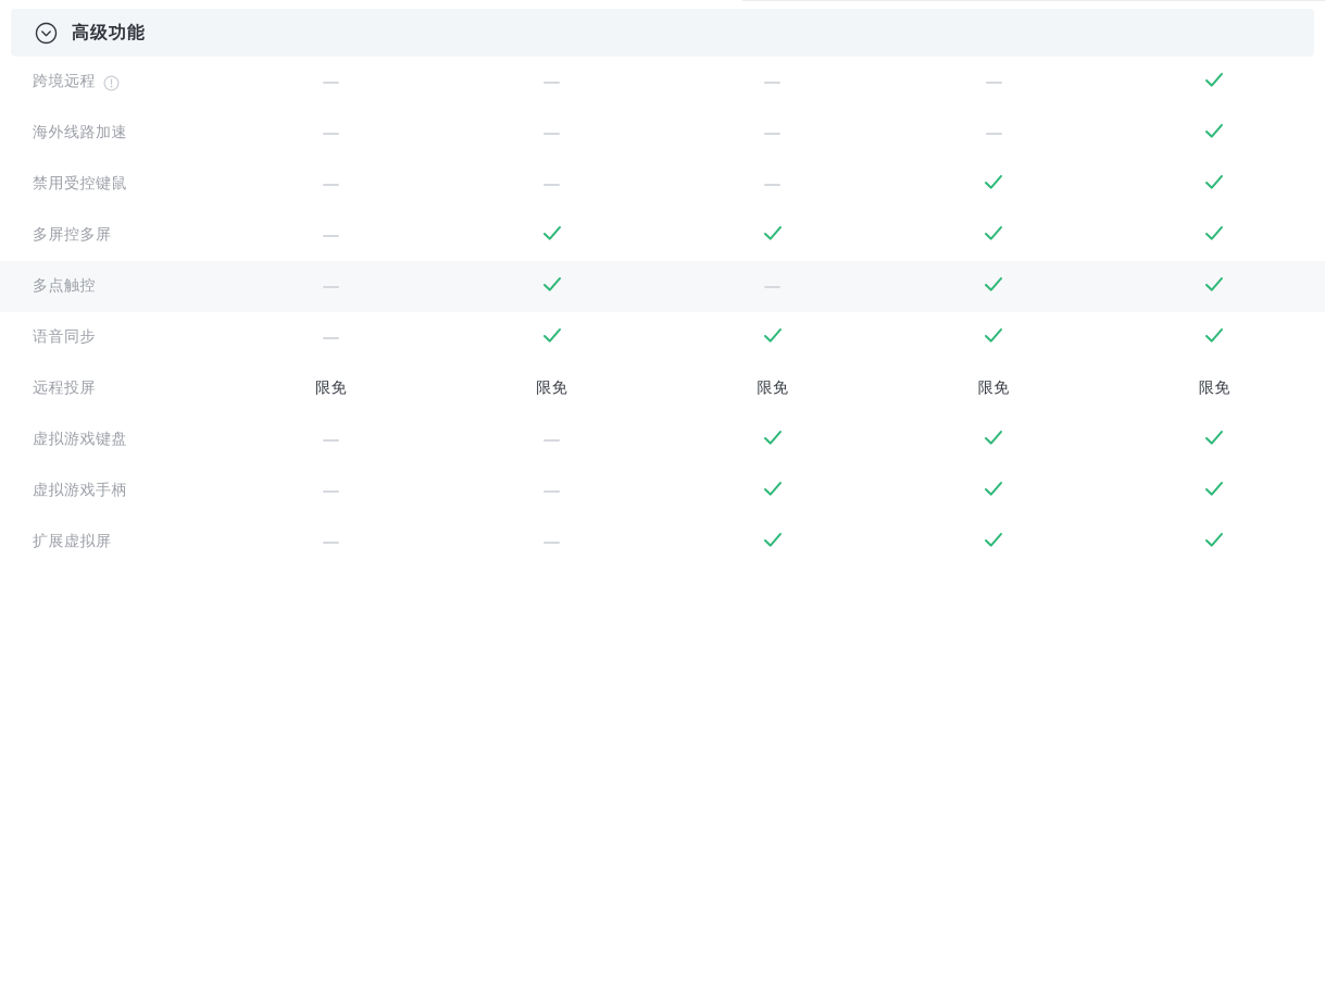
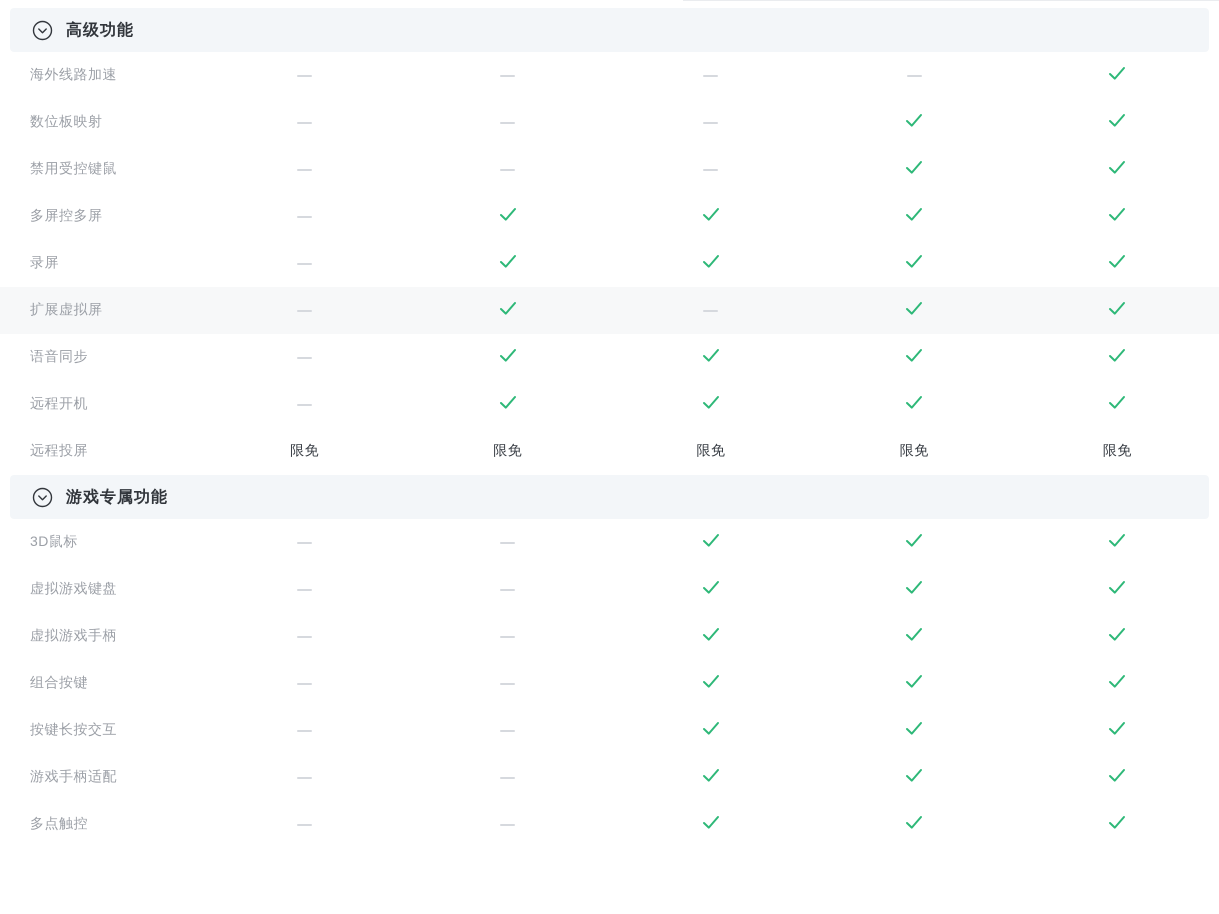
  高级功能
- 跨境远程
  海外线路加速
+ 数位板映射
  禁用受控键鼠
  多屏控多屏
+ 录屏
- 多点触控
+ 扩展虚拟屏
  语音同步
+ 远程开机
  远程投屏
  限免
  限免
  限免
  限免
  限免
+ 游戏专属功能
+ 3D鼠标
  虚拟游戏键盘
  虚拟游戏手柄
+ 组合按键
+ 按键长按交互
+ 游戏手柄适配
- 扩展虚拟屏
+ 多点触控
